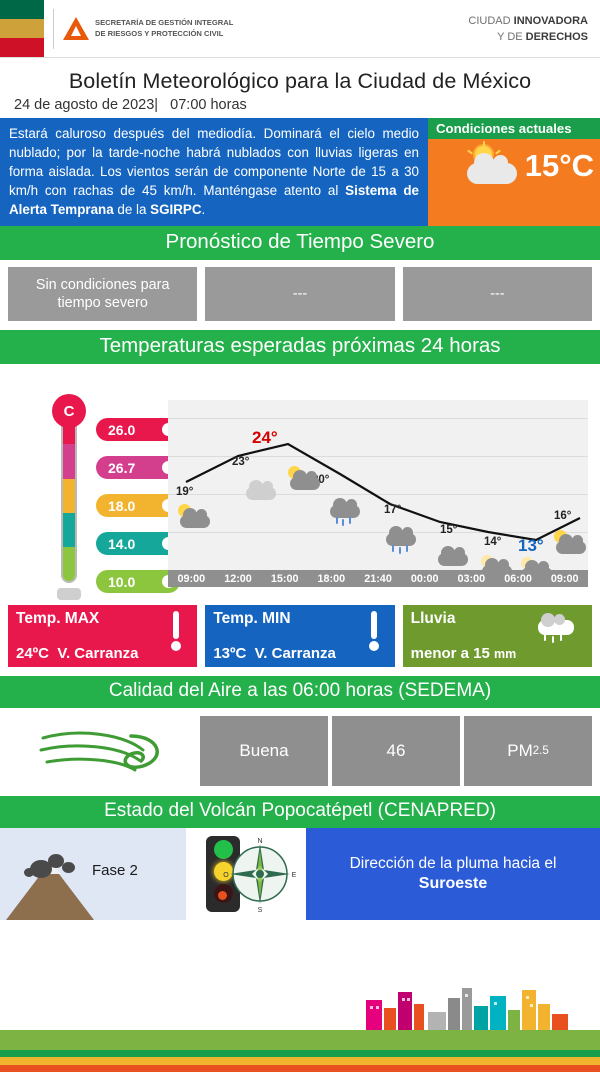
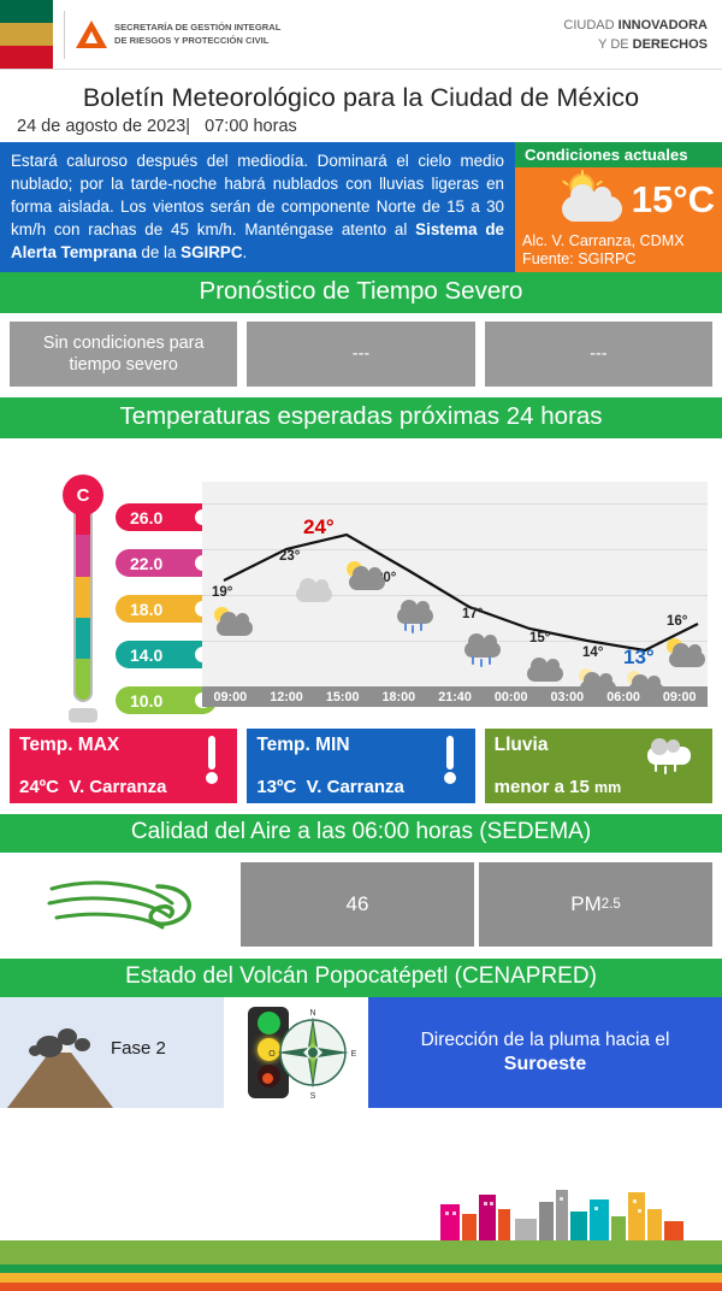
  SECRETARÍA DE GESTIÓN INTEGRAL
  DE RIESGOS Y PROTECCIÓN CIVIL
  CIUDAD INNOVADORA
  Y DE DERECHOS
  Boletín Meteorológico para la Ciudad de México
  24 de agosto de 2023| 07:00 horas
  Estará caluroso después del mediodía. Dominará el cielo medio nublado; por la tarde-noche habrá nublados con lluvias ligeras en forma aislada. Los vientos serán de componente Norte de 15 a 30 km/h con rachas de 45 km/h. Manténgase atento al Sistema de Alerta Temprana de la SGIRPC.
  Condiciones actuales
  15°C
+ Alc. V. Carranza, CDMX
+ Fuente: SGIRPC
  Pronóstico de Tiempo Severo
  Sin condiciones para tiempo severo
  ---
  ---
  Temperaturas esperadas próximas 24 horas
  C
  26.0
- 26.7
+ 22.0
  18.0
  14.0
  10.0
  19°
  23°
  24°
  17°
  15°
  14°
  13°
  16°
  09:00
  12:00
  15:00
  18:00
  21:40
  00:00
  03:00
  06:00
  09:00
  Temp. MAX
  24ºC V. Carranza
  Temp. MIN
  13ºC V. Carranza
  Lluvia
  menor a 15 mm
  Calidad del Aire a las 06:00 horas (SEDEMA)
- Buena
  46
  PM
  2.5
  Estado del Volcán Popocatépetl (CENAPRED)
  Fase 2
  Dirección de la pluma hacia el
  Suroeste
